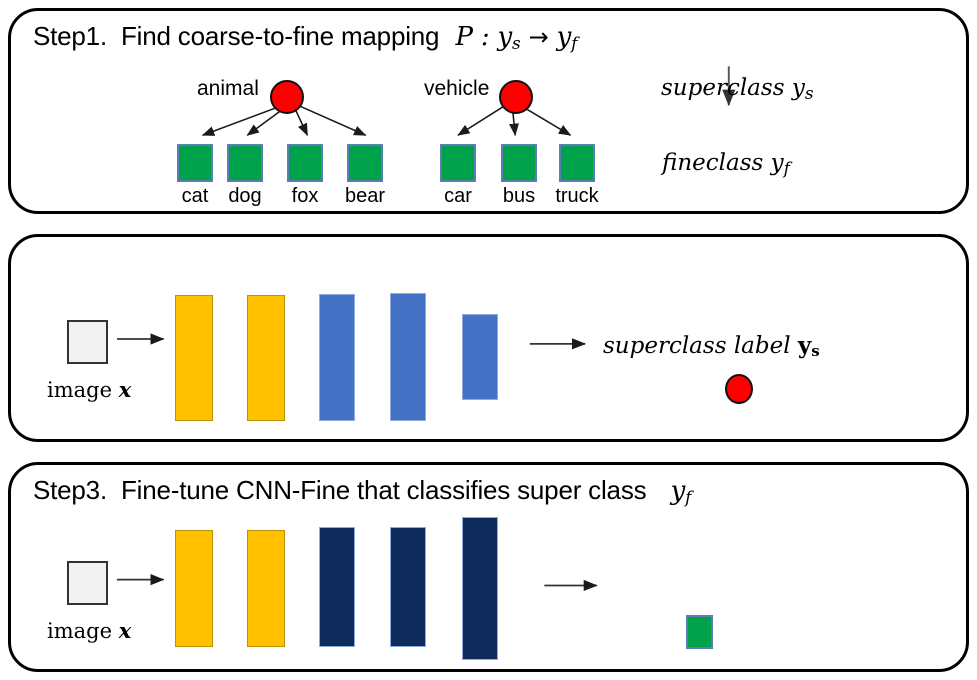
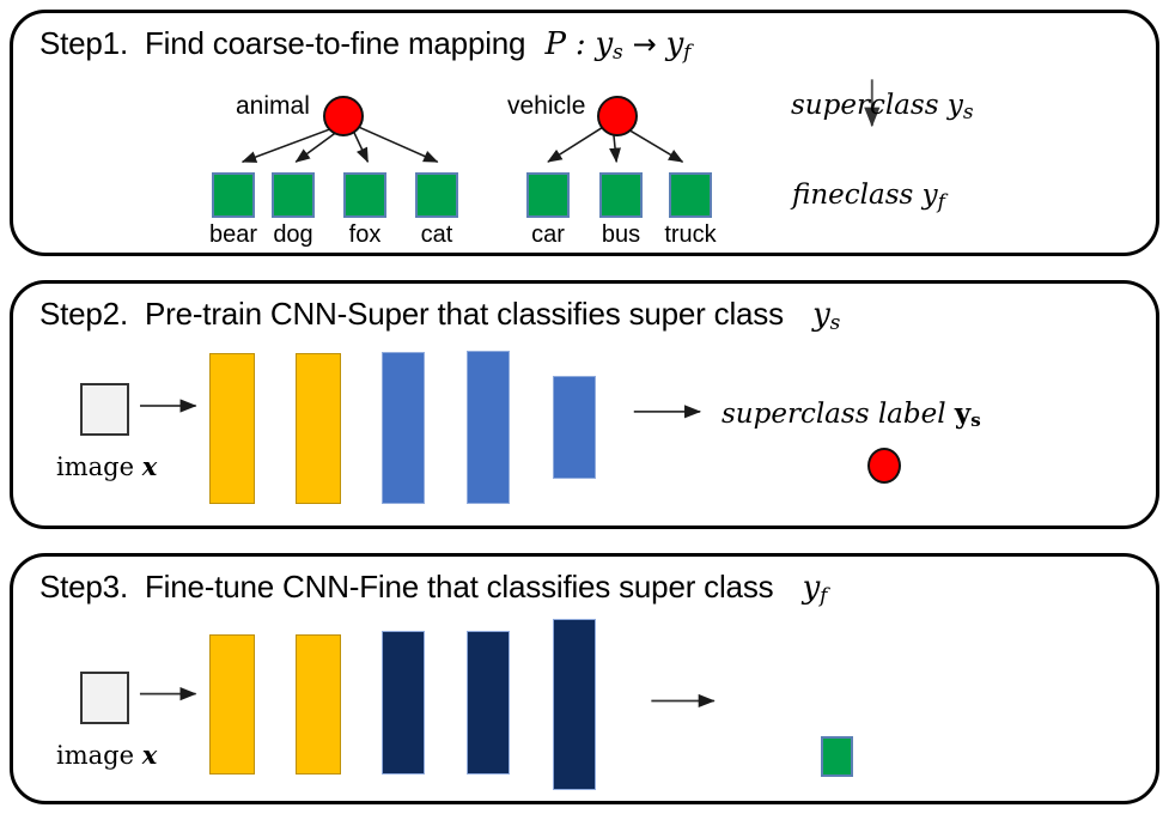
  Step1. Find coarse-to-fine mapping P : ys → yf
  animal
- cat
+ bear
  dog
  fox
- bear
+ cat
  vehicle
  car
  bus
  truck
  superclass ys
  fineclass yf
+ Step2. Pre-train CNN-Super that classifies super class ys
  image x
  superclass label ys
  Step3. Fine-tune CNN-Fine that classifies super class yf
  image x
